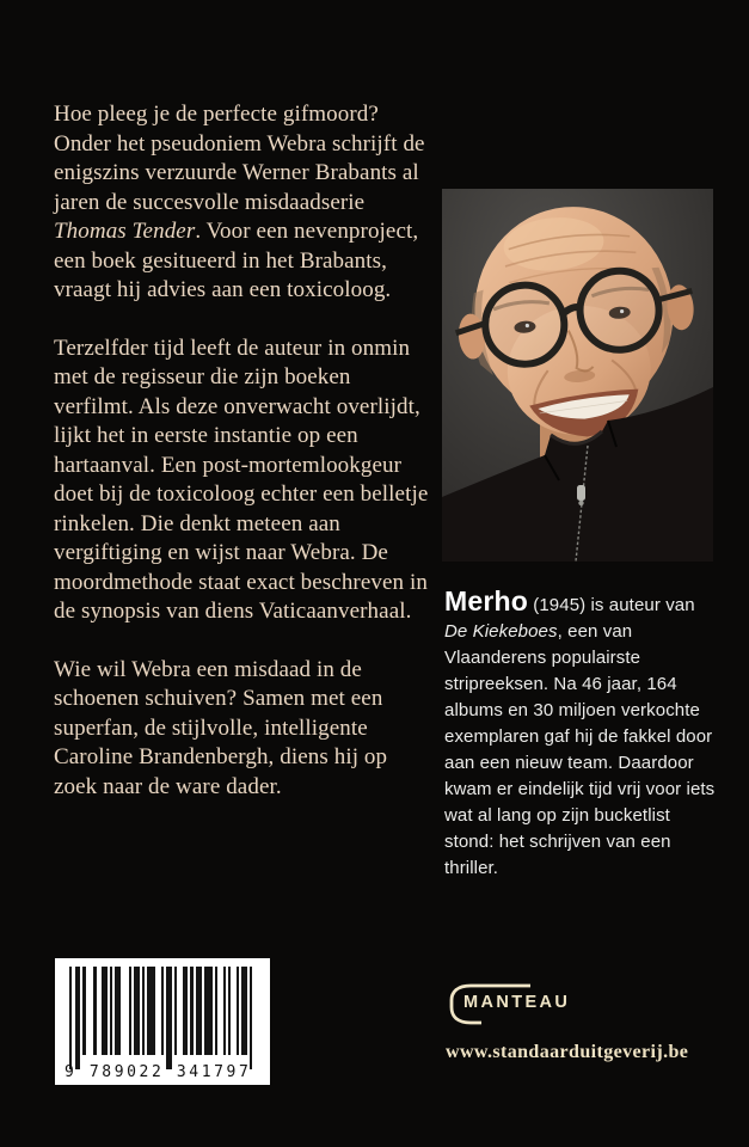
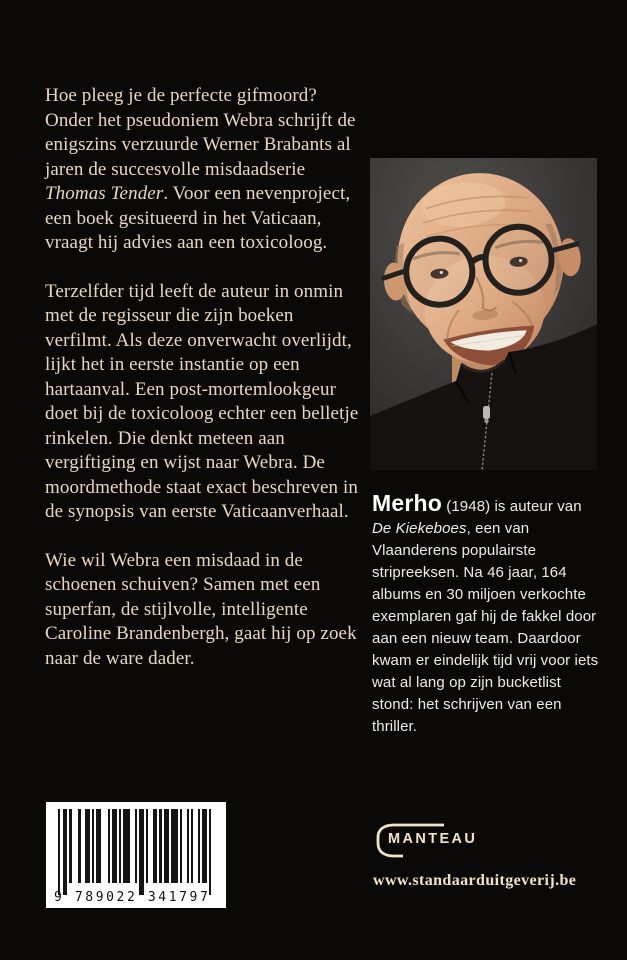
- Hoe pleeg je de perfecte gifmoord? Onder het pseudoniem Webra schrijft de enigszins verzuurde Werner Brabants al jaren de succesvolle misdaadserie Thomas Tender. Voor een nevenproject, een boek gesitueerd in het Brabants, vraagt hij advies aan een toxicoloog.
+ Hoe pleeg je de perfecte gifmoord? Onder het pseudoniem Webra schrijft de enigszins verzuurde Werner Brabants al jaren de succesvolle misdaadserie Thomas Tender. Voor een nevenproject, een boek gesitueerd in het Vaticaan, vraagt hij advies aan een toxicoloog.
- Terzelfder tijd leeft de auteur in onmin met de regisseur die zijn boeken verfilmt. Als deze onverwacht overlijdt, lijkt het in eerste instantie op een hartaanval. Een post-mortemlookgeur doet bij de toxicoloog echter een belletje rinkelen. Die denkt meteen aan vergiftiging en wijst naar Webra. De moordmethode staat exact beschreven in de synopsis van diens Vaticaanverhaal.
+ Terzelfder tijd leeft de auteur in onmin met de regisseur die zijn boeken verfilmt. Als deze onverwacht overlijdt, lijkt het in eerste instantie op een hartaanval. Een post-mortemlookgeur doet bij de toxicoloog echter een belletje rinkelen. Die denkt meteen aan vergiftiging en wijst naar Webra. De moordmethode staat exact beschreven in de synopsis van eerste Vaticaanverhaal.
- Wie wil Webra een misdaad in de schoenen schuiven? Samen met een superfan, de stijlvolle, intelligente Caroline Brandenbergh, diens hij op zoek naar de ware dader.
+ Wie wil Webra een misdaad in de schoenen schuiven? Samen met een superfan, de stijlvolle, intelligente Caroline Brandenbergh, gaat hij op zoek naar de ware dader.
- Merho (1945) is auteur van De Kiekeboes, een van Vlaanderens populairste stripreeksen. Na 46 jaar, 164 albums en 30 miljoen verkochte exemplaren gaf hij de fakkel door aan een nieuw team. Daardoor kwam er eindelijk tijd vrij voor iets wat al lang op zijn bucketlist stond: het schrijven van een thriller.
+ Merho (1948) is auteur van De Kiekeboes, een van Vlaanderens populairste stripreeksen. Na 46 jaar, 164 albums en 30 miljoen verkochte exemplaren gaf hij de fakkel door aan een nieuw team. Daardoor kwam er eindelijk tijd vrij voor iets wat al lang op zijn bucketlist stond: het schrijven van een thriller.
  9 789022 341797
  MANTEAU
  www.standaarduitgeverij.be
